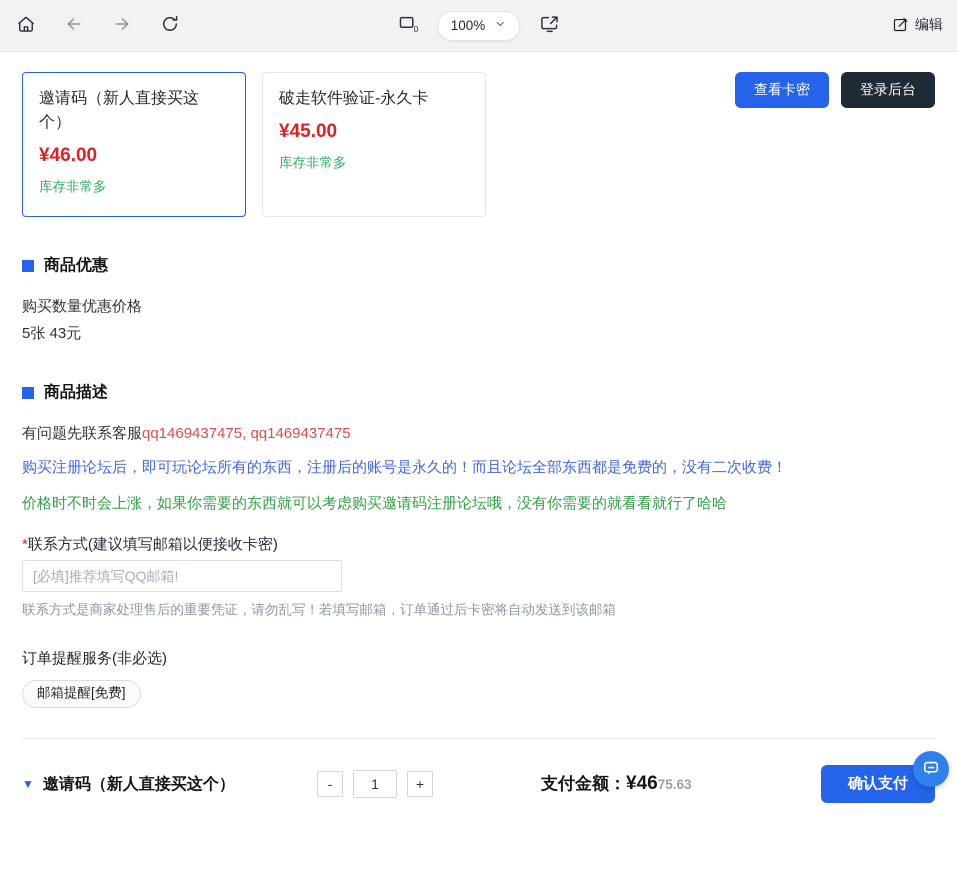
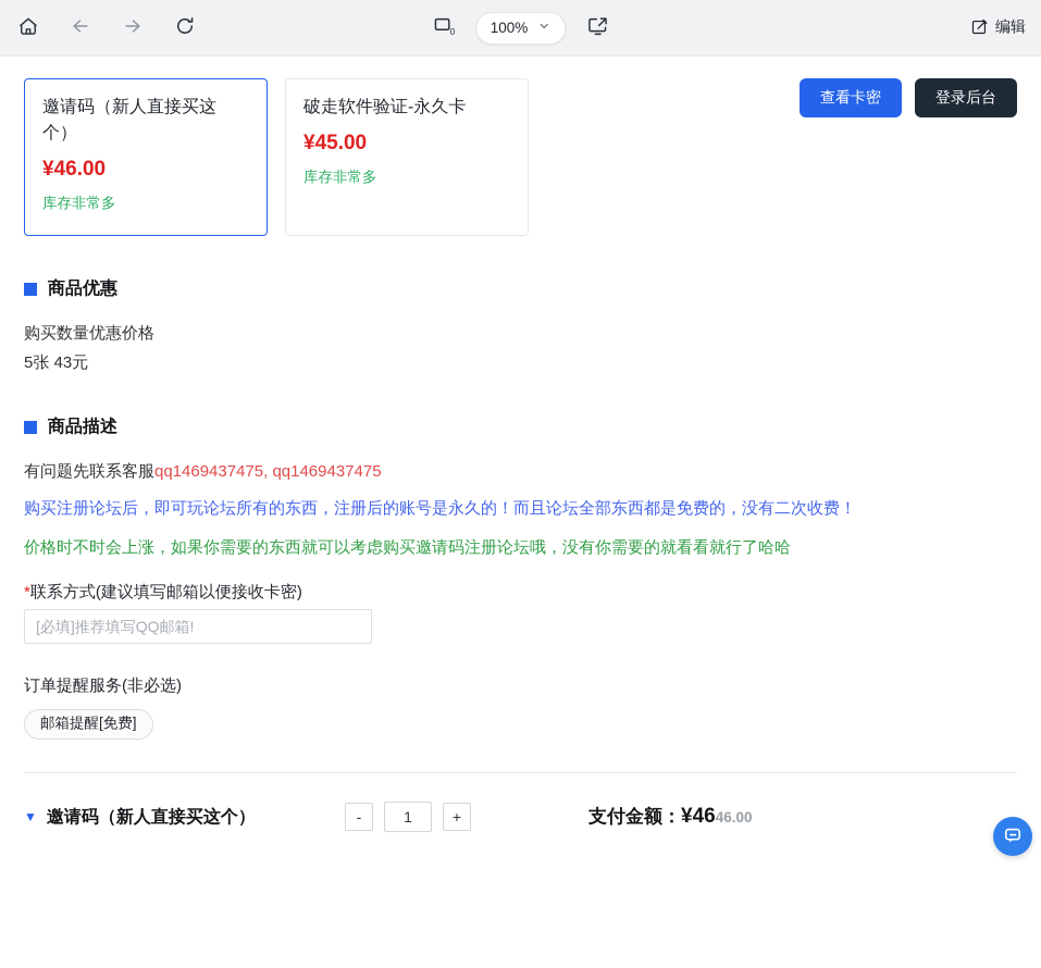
  0
  100%
  编辑
  邀请码（新人直接买这个）
  ¥46.00
  库存非常多
  破走软件验证-永久卡
  ¥45.00
  库存非常多
  查看卡密
  登录后台
  商品优惠
  购买数量优惠价格
  5张 43元
  商品描述
  有问题先联系客服qq1469437475, qq1469437475
  购买注册论坛后，即可玩论坛所有的东西，注册后的账号是永久的！而且论坛全部东西都是免费的，没有二次收费！
  价格时不时会上涨，如果你需要的东西就可以考虑购买邀请码注册论坛哦，没有你需要的就看看就行了哈哈
  *联系方式(建议填写邮箱以便接收卡密)
  [必填]推荐填写QQ邮箱!
- 联系方式是商家处理售后的重要凭证，请勿乱写！若填写邮箱，订单通过后卡密将自动发送到该邮箱
  订单提醒服务(非必选)
  邮箱提醒[免费]
  ▼
  邀请码（新人直接买这个）
  -
  1
  +
  支付金额：
  ¥46
- 75.63
+ 46.00
- 确认支付
